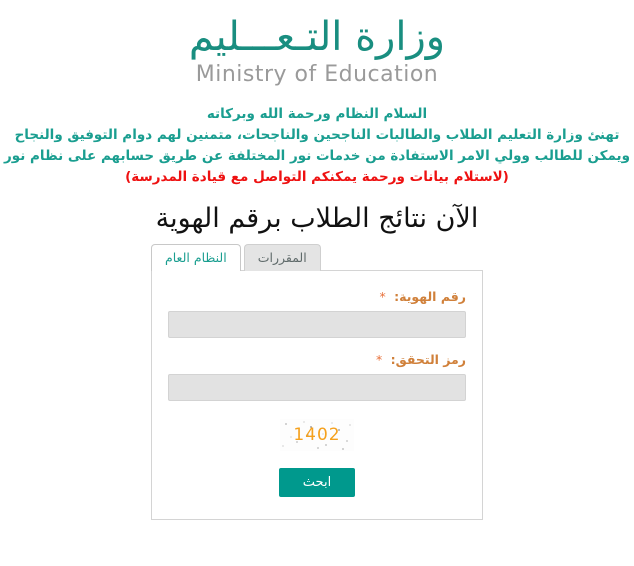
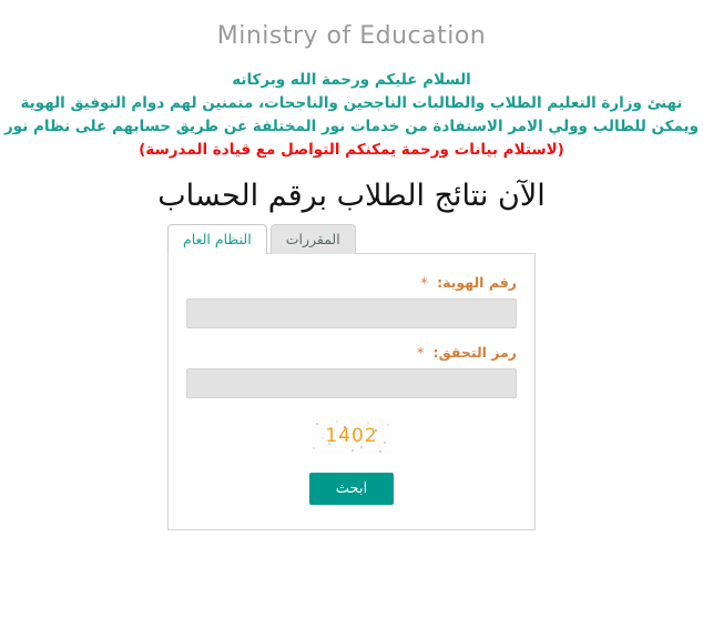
- وزارة التـعـــليم
  Ministry of Education
- السلام النظام ورحمة الله وبركاته
+ السلام عليكم ورحمة الله وبركاته
- تهنئ وزارة التعليم الطلاب والطالبات الناجحين والناجحات، متمنين لهم دوام التوفيق والنجاح
+ تهنئ وزارة التعليم الطلاب والطالبات الناجحين والناجحات، متمنين لهم دوام التوفيق الهوية
  ويمكن للطالب وولي الامر الاستفادة من خدمات نور المختلفة عن طريق حسابهم على نظام نور
  (لاستلام بيانات ورحمة يمكنكم التواصل مع قيادة المدرسة)
- الآن نتائج الطلاب برقم الهوية
+ الآن نتائج الطلاب برقم الحساب
  النظام العام
  المقررات
  رقم الهوية: *
  رمز التحقق: *
  1402
  ابحث
